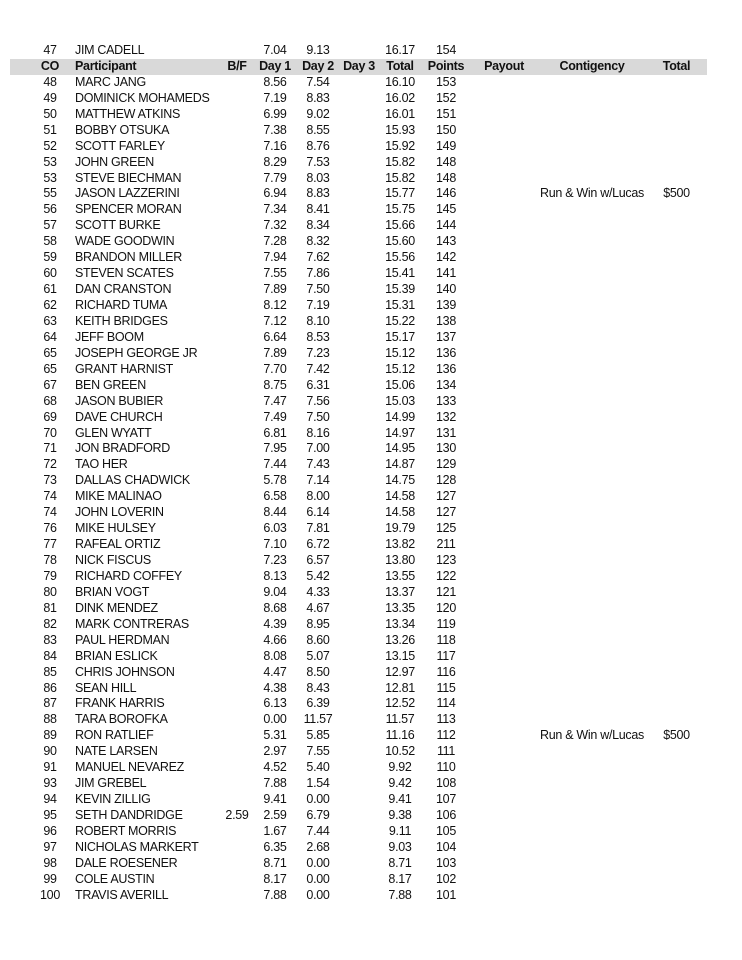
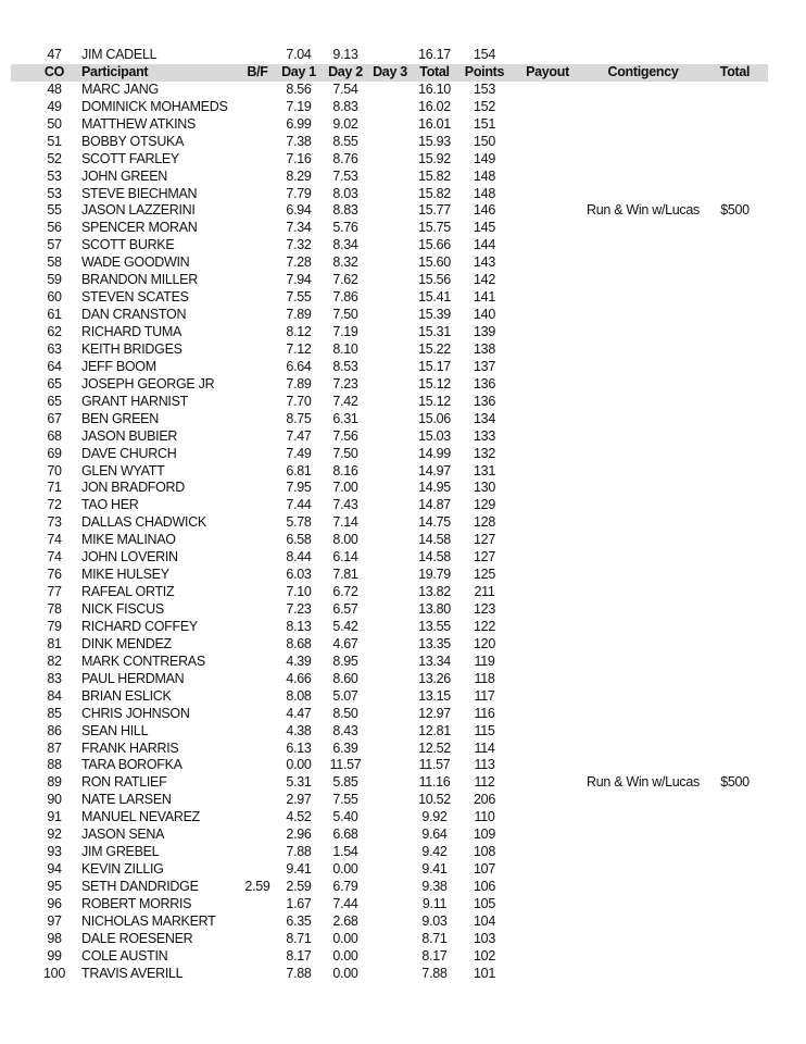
  47
  JIM CADELL
  7.04
  9.13
  16.17
  154
  CO
  Participant
  B/F
  Day 1
  Day 2
  Day 3
  Total
  Points
  Payout
  Contigency
  Total
  48
  MARC JANG
  8.56
  7.54
  16.10
  153
  49
  DOMINICK MOHAMEDS
  7.19
  8.83
  16.02
  152
  50
  MATTHEW ATKINS
  6.99
  9.02
  16.01
  151
  51
  BOBBY OTSUKA
  7.38
  8.55
  15.93
  150
  52
  SCOTT FARLEY
  7.16
  8.76
  15.92
  149
  53
  JOHN GREEN
  8.29
  7.53
  15.82
  148
  53
  STEVE BIECHMAN
  7.79
  8.03
  15.82
  148
  55
  JASON LAZZERINI
  6.94
  8.83
  15.77
  146
  Run & Win w/Lucas
  $500
  56
  SPENCER MORAN
  7.34
- 8.41
+ 5.76
  15.75
  145
  57
  SCOTT BURKE
  7.32
  8.34
  15.66
  144
  58
  WADE GOODWIN
  7.28
  8.32
  15.60
  143
  59
  BRANDON MILLER
  7.94
  7.62
  15.56
  142
  60
  STEVEN SCATES
  7.55
  7.86
  15.41
  141
  61
  DAN CRANSTON
  7.89
  7.50
  15.39
  140
  62
  RICHARD TUMA
  8.12
  7.19
  15.31
  139
  63
  KEITH BRIDGES
  7.12
  8.10
  15.22
  138
  64
  JEFF BOOM
  6.64
  8.53
  15.17
  137
  65
  JOSEPH GEORGE JR
  7.89
  7.23
  15.12
  136
  65
  GRANT HARNIST
  7.70
  7.42
  15.12
  136
  67
  BEN GREEN
  8.75
  6.31
  15.06
  134
  68
  JASON BUBIER
  7.47
  7.56
  15.03
  133
  69
  DAVE CHURCH
  7.49
  7.50
  14.99
  132
  70
  GLEN WYATT
  6.81
  8.16
  14.97
  131
  71
  JON BRADFORD
  7.95
  7.00
  14.95
  130
  72
  TAO HER
  7.44
  7.43
  14.87
  129
  73
  DALLAS CHADWICK
  5.78
  7.14
  14.75
  128
  74
  MIKE MALINAO
  6.58
  8.00
  14.58
  127
  74
  JOHN LOVERIN
  8.44
  6.14
  14.58
  127
  76
  MIKE HULSEY
  6.03
  7.81
  19.79
  125
  77
  RAFEAL ORTIZ
  7.10
  6.72
  13.82
  211
  78
  NICK FISCUS
  7.23
  6.57
  13.80
  123
  79
  RICHARD COFFEY
  8.13
  5.42
  13.55
  122
- 80
- BRIAN VOGT
- 9.04
- 4.33
- 13.37
- 121
  81
  DINK MENDEZ
  8.68
  4.67
  13.35
  120
  82
  MARK CONTRERAS
  4.39
  8.95
  13.34
  119
  83
  PAUL HERDMAN
  4.66
  8.60
  13.26
  118
  84
  BRIAN ESLICK
  8.08
  5.07
  13.15
  117
  85
  CHRIS JOHNSON
  4.47
  8.50
  12.97
  116
  86
  SEAN HILL
  4.38
  8.43
  12.81
  115
  87
  FRANK HARRIS
  6.13
  6.39
  12.52
  114
  88
  TARA BOROFKA
  0.00
  11.57
  11.57
  113
  89
  RON RATLIEF
  5.31
  5.85
  11.16
  112
  Run & Win w/Lucas
  $500
  90
  NATE LARSEN
  2.97
  7.55
  10.52
- 111
+ 206
  91
  MANUEL NEVAREZ
  4.52
  5.40
  9.92
  110
+ 92
+ JASON SENA
+ 2.96
+ 6.68
+ 9.64
+ 109
  93
  JIM GREBEL
  7.88
  1.54
  9.42
  108
  94
  KEVIN ZILLIG
  9.41
  0.00
  9.41
  107
  95
  SETH DANDRIDGE
  2.59
  2.59
  6.79
  9.38
  106
  96
  ROBERT MORRIS
  1.67
  7.44
  9.11
  105
  97
  NICHOLAS MARKERT
  6.35
  2.68
  9.03
  104
  98
  DALE ROESENER
  8.71
  0.00
  8.71
  103
  99
  COLE AUSTIN
  8.17
  0.00
  8.17
  102
  100
  TRAVIS AVERILL
  7.88
  0.00
  7.88
  101
